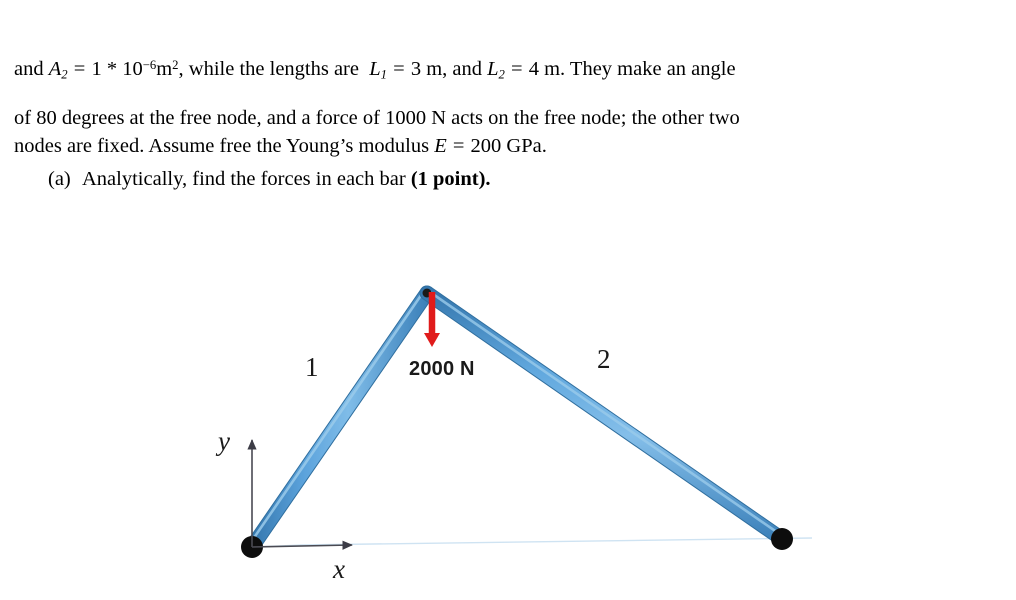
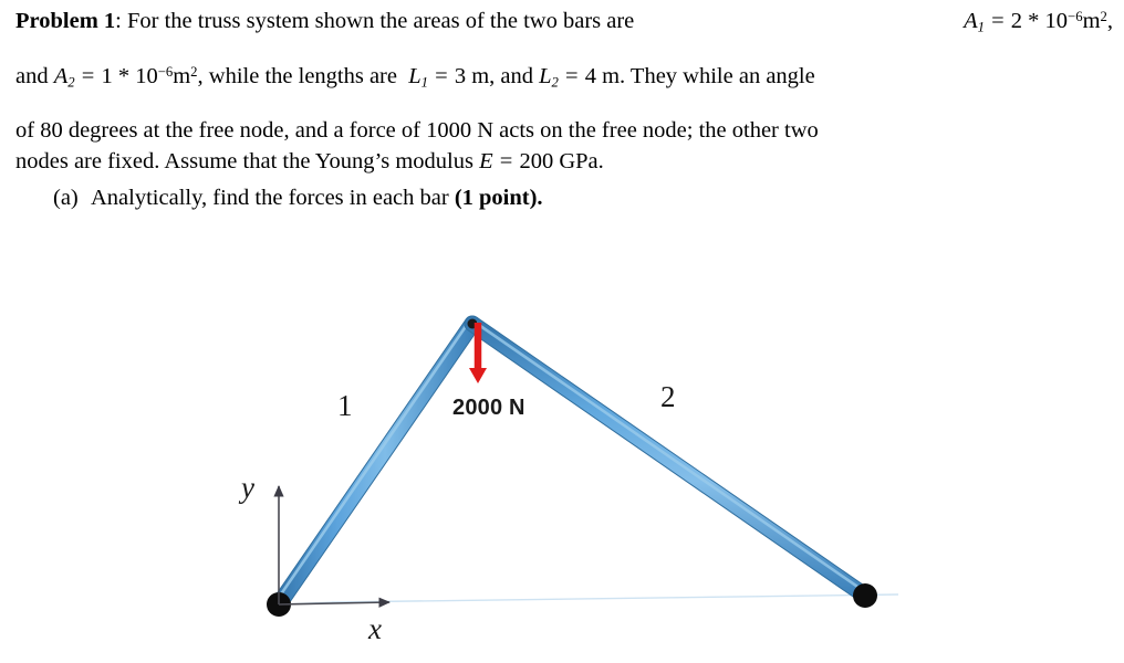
+ Problem 1: For the truss system shown the areas of the two bars are
+ A1 = 2 * 10−6m2,
- and A2 = 1 * 10−6m2, while the lengths are L1 = 3 m, and L2 = 4 m. They make an angle
+ and A2 = 1 * 10−6m2, while the lengths are L1 = 3 m, and L2 = 4 m. They while an angle
  of 80 degrees at the free node, and a force of 1000 N acts on the free node; the other two
- nodes are fixed. Assume free the Young’s modulus E = 200 GPa.
+ nodes are fixed. Assume that the Young’s modulus E = 200 GPa.
  (a)
  Analytically, find the forces in each bar (1 point).
  1
  2
  2000 N
  y
  x
